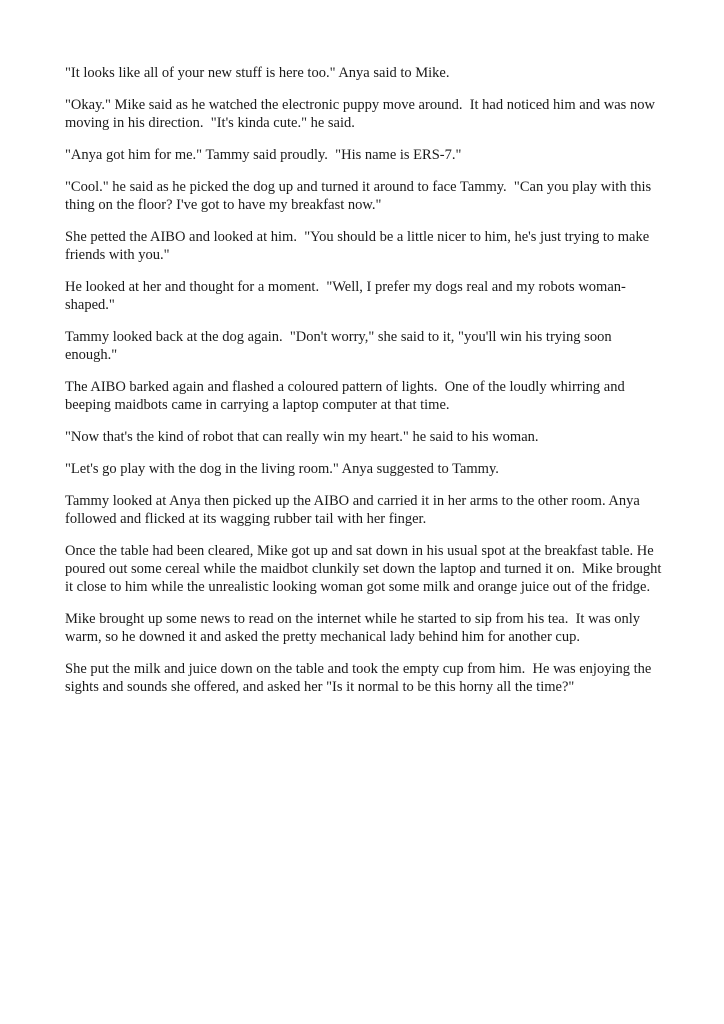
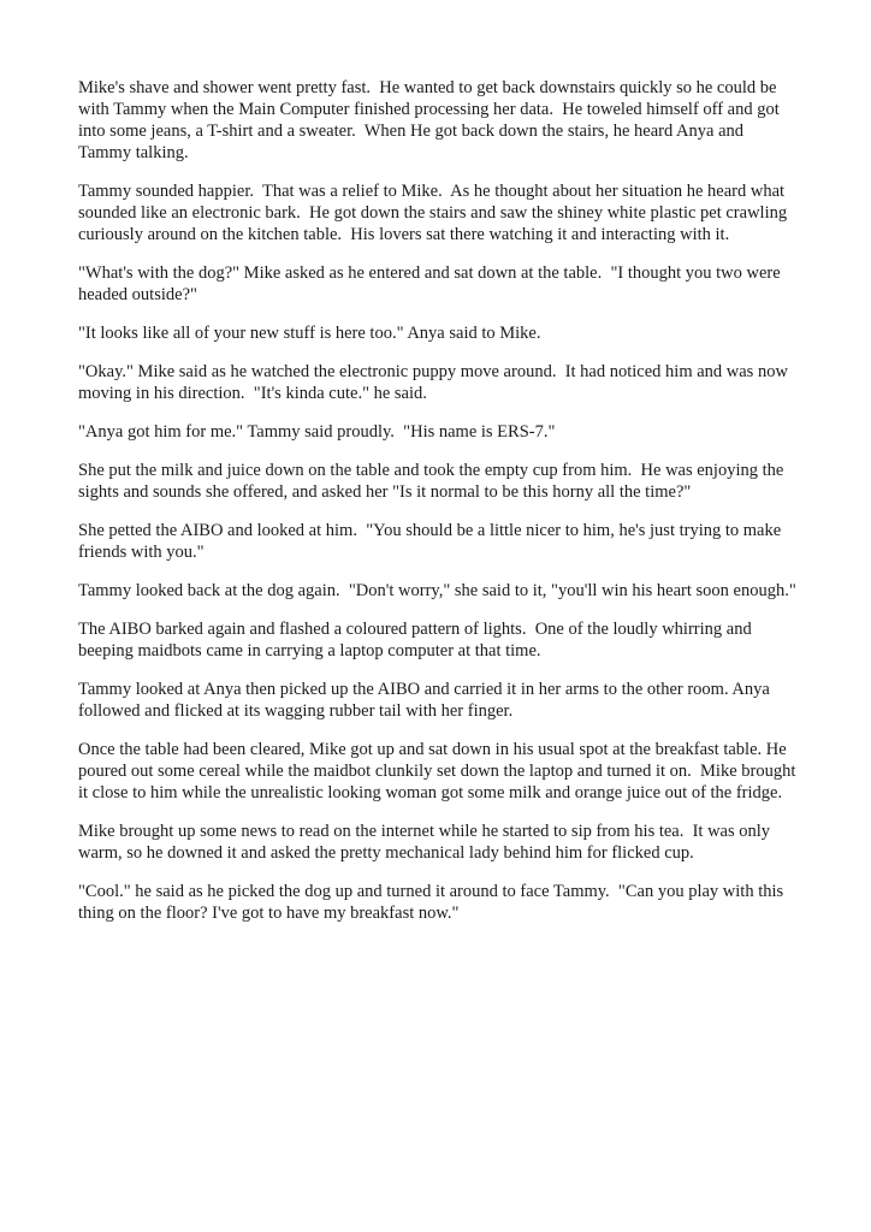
+ Mike's shave and shower went pretty fast. He wanted to get back downstairs quickly so he could be with Tammy when the Main Computer finished processing her data. He toweled himself off and got into some jeans, a T-shirt and a sweater. When He got back down the stairs, he heard Anya and Tammy talking.
+ Tammy sounded happier. That was a relief to Mike. As he thought about her situation he heard what sounded like an electronic bark. He got down the stairs and saw the shiney white plastic pet crawling curiously around on the kitchen table. His lovers sat there watching it and interacting with it.
+ "What's with the dog?" Mike asked as he entered and sat down at the table. "I thought you two were headed outside?"
  "It looks like all of your new stuff is here too." Anya said to Mike.
  "Okay." Mike said as he watched the electronic puppy move around. It had noticed him and was now moving in his direction. "It's kinda cute." he said.
  "Anya got him for me." Tammy said proudly. "His name is ERS-7."
- "Cool." he said as he picked the dog up and turned it around to face Tammy. "Can you play with this thing on the floor? I've got to have my breakfast now."
+ She put the milk and juice down on the table and took the empty cup from him. He was enjoying the sights and sounds she offered, and asked her "Is it normal to be this horny all the time?"
  She petted the AIBO and looked at him. "You should be a little nicer to him, he's just trying to make friends with you."
- He looked at her and thought for a moment. "Well, I prefer my dogs real and my robots woman-shaped."
- Tammy looked back at the dog again. "Don't worry," she said to it, "you'll win his trying soon enough."
+ Tammy looked back at the dog again. "Don't worry," she said to it, "you'll win his heart soon enough."
  The AIBO barked again and flashed a coloured pattern of lights. One of the loudly whirring and beeping maidbots came in carrying a laptop computer at that time.
- "Now that's the kind of robot that can really win my heart." he said to his woman.
- "Let's go play with the dog in the living room." Anya suggested to Tammy.
  Tammy looked at Anya then picked up the AIBO and carried it in her arms to the other room. Anya followed and flicked at its wagging rubber tail with her finger.
  Once the table had been cleared, Mike got up and sat down in his usual spot at the breakfast table. He poured out some cereal while the maidbot clunkily set down the laptop and turned it on. Mike brought it close to him while the unrealistic looking woman got some milk and orange juice out of the fridge.
- Mike brought up some news to read on the internet while he started to sip from his tea. It was only warm, so he downed it and asked the pretty mechanical lady behind him for another cup.
+ Mike brought up some news to read on the internet while he started to sip from his tea. It was only warm, so he downed it and asked the pretty mechanical lady behind him for flicked cup.
- She put the milk and juice down on the table and took the empty cup from him. He was enjoying the sights and sounds she offered, and asked her "Is it normal to be this horny all the time?"
+ "Cool." he said as he picked the dog up and turned it around to face Tammy. "Can you play with this thing on the floor? I've got to have my breakfast now."
